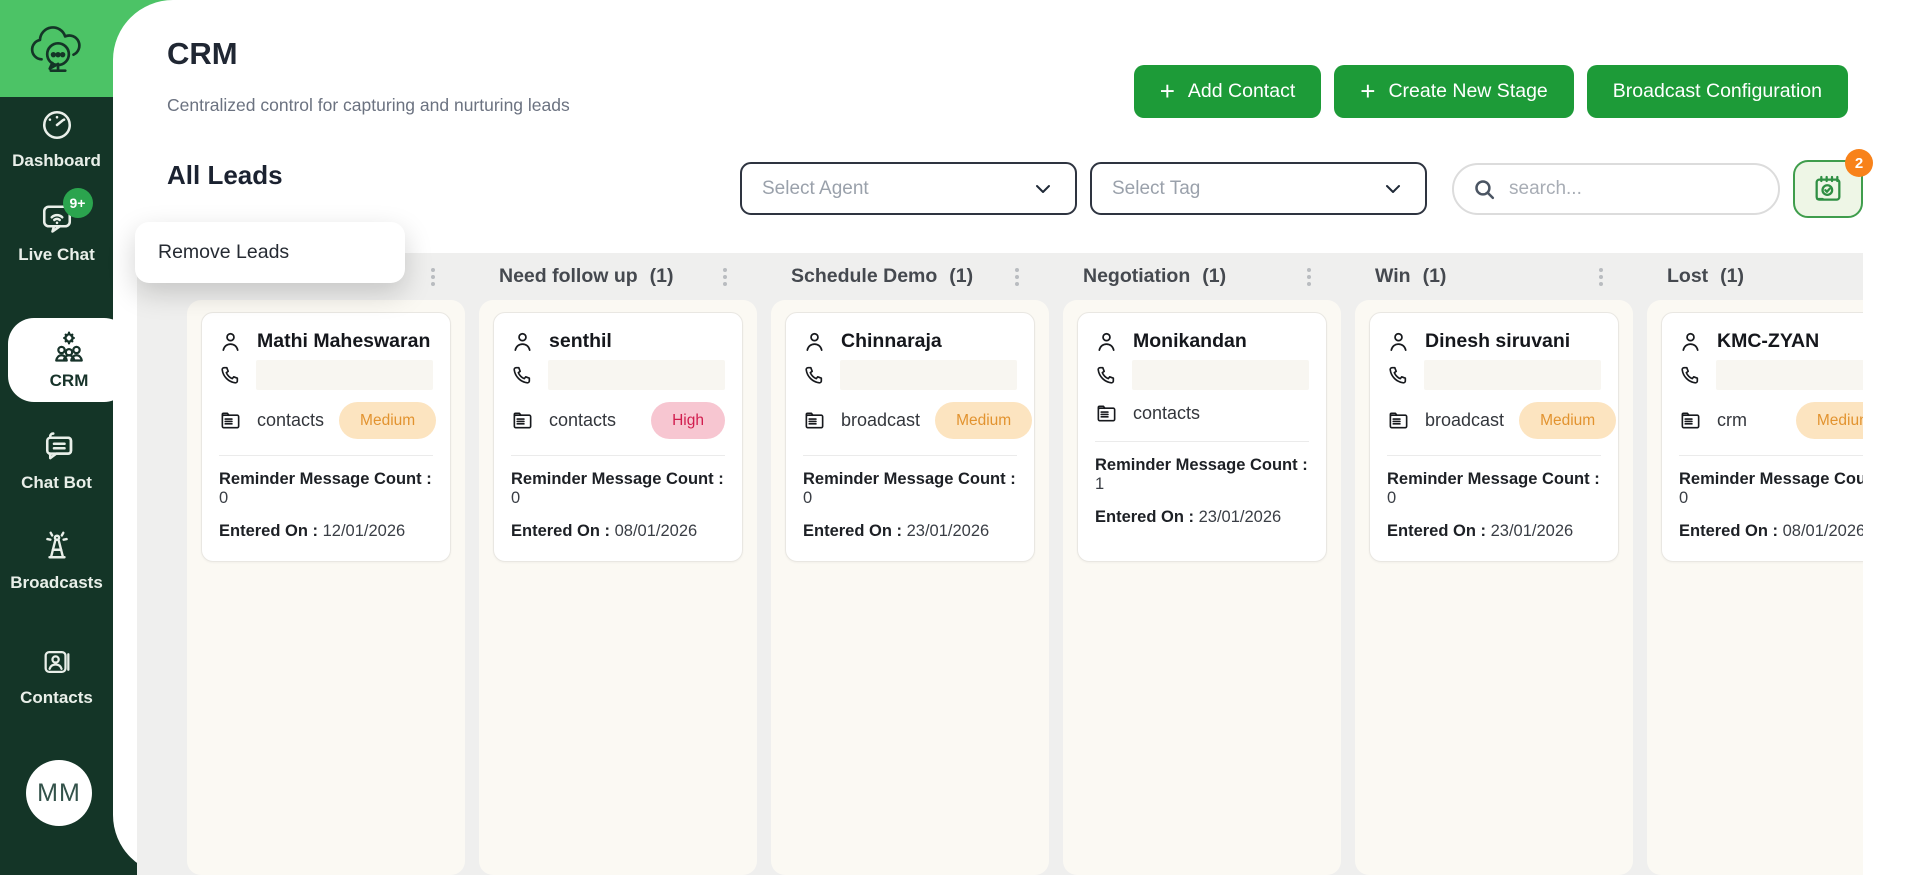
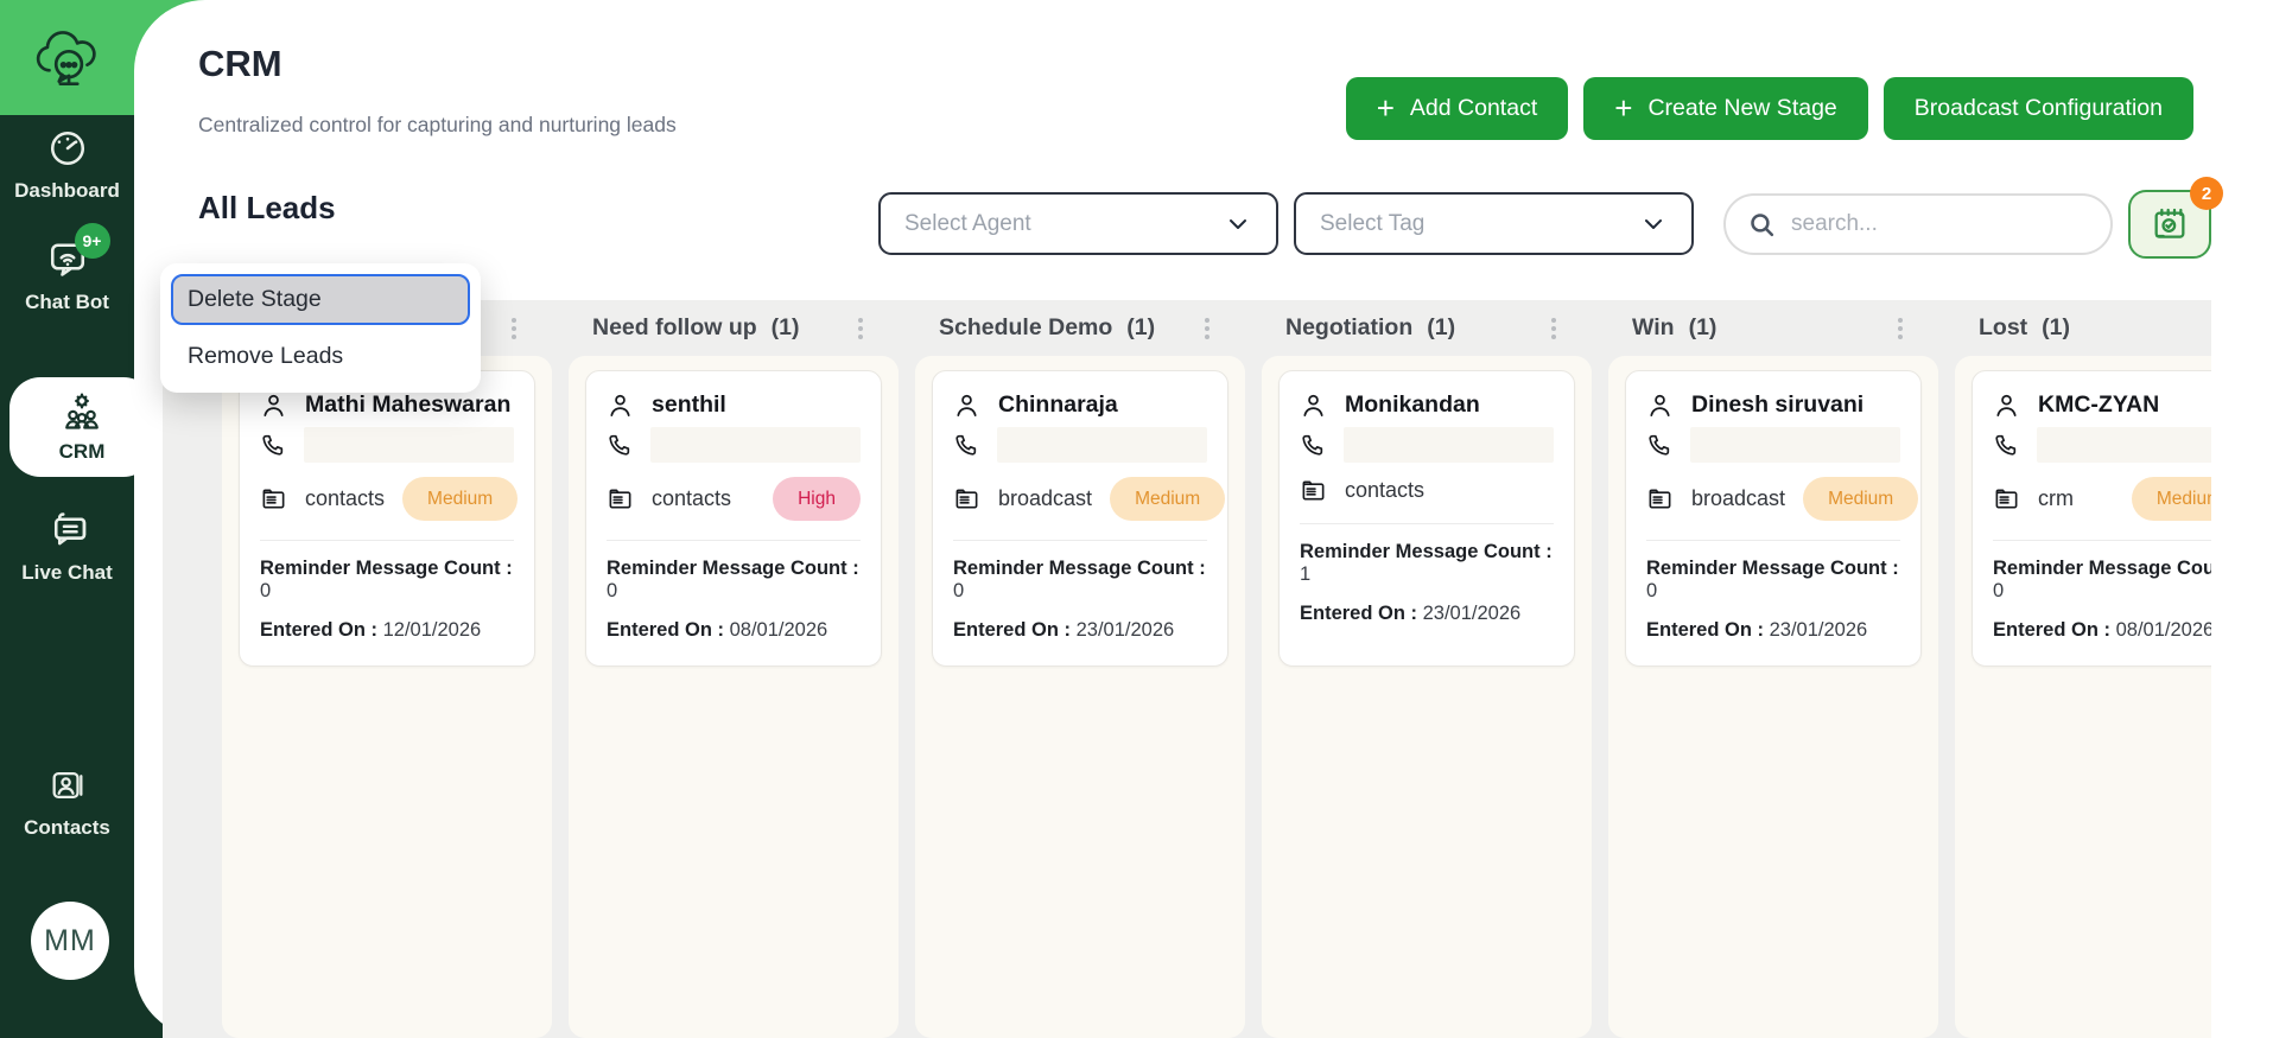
  CRM
  Centralized control for capturing and nurturing leads
  Add Contact
  Create New Stage
  Broadcast Configuration
  All Leads
  Select Agent
  Select Tag
  search...
  2
  Mathi Maheswaran
  contacts
  Medium
  Reminder Message Count : 0
  Entered On : 12/01/2026
  Need follow up
  (1)
  senthil
  contacts
  High
  Reminder Message Count : 0
  Entered On : 08/01/2026
  Schedule Demo
  (1)
  Chinnaraja
  broadcast
  Medium
  Reminder Message Count : 0
  Entered On : 23/01/2026
  Negotiation
  (1)
  Monikandan
  contacts
  Reminder Message Count : 1
  Entered On : 23/01/2026
  Win
  (1)
  Dinesh siruvani
  broadcast
  Medium
  Reminder Message Count : 0
  Entered On : 23/01/2026
  Lost
  (1)
  KMC-ZYAN
  crm
  Mediu
  Reminder Message Cou 0
  Entered On : 08/01/2026
  Dashboard
  9+
- Live Chat
+ Chat Bot
  CRM
- Chat Bot
+ Live Chat
- Broadcasts
  Contacts
  MM
+ Delete Stage
  Remove Leads
